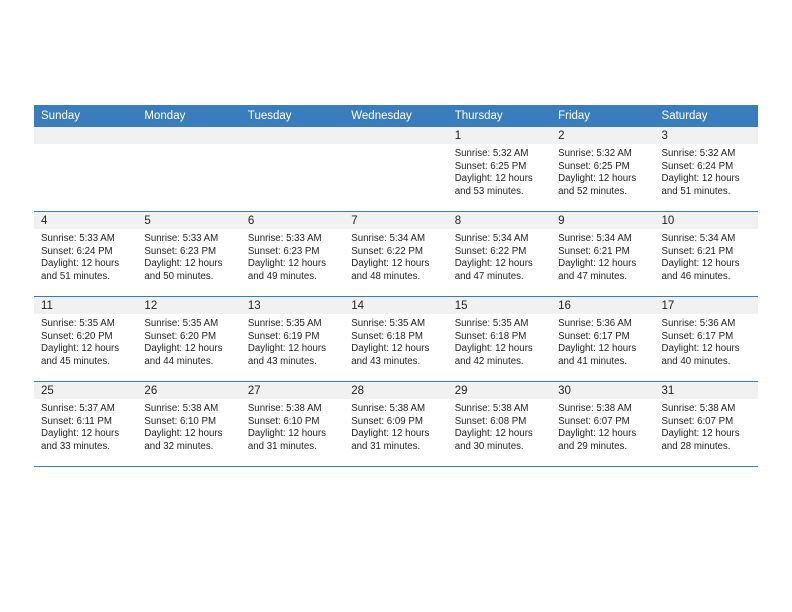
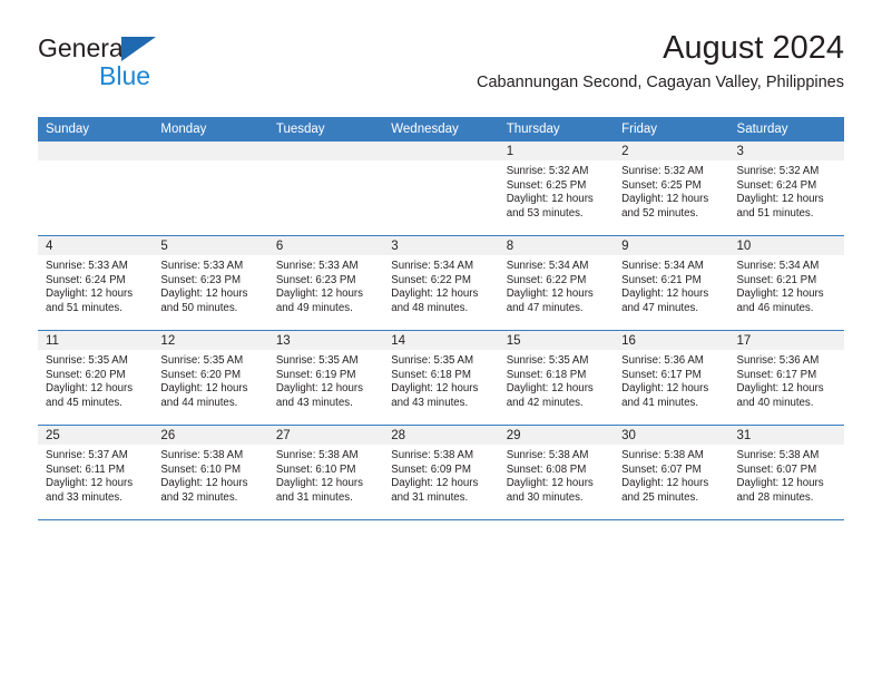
+ General
+ Blue
+ August 2024
+ Cabannungan Second, Cagayan Valley, Philippines
  Sunday	Monday	Tuesday	Wednesday	Thursday	Friday	Saturday
  				1Sunrise: 5:32 AMSunset: 6:25 PMDaylight: 12 hours and 53 minutes.	2Sunrise: 5:32 AMSunset: 6:25 PMDaylight: 12 hours and 52 minutes.	3Sunrise: 5:32 AMSunset: 6:24 PMDaylight: 12 hours and 51 minutes.
- 4Sunrise: 5:33 AMSunset: 6:24 PMDaylight: 12 hours and 51 minutes.	5Sunrise: 5:33 AMSunset: 6:23 PMDaylight: 12 hours and 50 minutes.	6Sunrise: 5:33 AMSunset: 6:23 PMDaylight: 12 hours and 49 minutes.	7Sunrise: 5:34 AMSunset: 6:22 PMDaylight: 12 hours and 48 minutes.	8Sunrise: 5:34 AMSunset: 6:22 PMDaylight: 12 hours and 47 minutes.	9Sunrise: 5:34 AMSunset: 6:21 PMDaylight: 12 hours and 47 minutes.	10Sunrise: 5:34 AMSunset: 6:21 PMDaylight: 12 hours and 46 minutes.
+ 4Sunrise: 5:33 AMSunset: 6:24 PMDaylight: 12 hours and 51 minutes.	5Sunrise: 5:33 AMSunset: 6:23 PMDaylight: 12 hours and 50 minutes.	6Sunrise: 5:33 AMSunset: 6:23 PMDaylight: 12 hours and 49 minutes.	3Sunrise: 5:34 AMSunset: 6:22 PMDaylight: 12 hours and 48 minutes.	8Sunrise: 5:34 AMSunset: 6:22 PMDaylight: 12 hours and 47 minutes.	9Sunrise: 5:34 AMSunset: 6:21 PMDaylight: 12 hours and 47 minutes.	10Sunrise: 5:34 AMSunset: 6:21 PMDaylight: 12 hours and 46 minutes.
  11Sunrise: 5:35 AMSunset: 6:20 PMDaylight: 12 hours and 45 minutes.	12Sunrise: 5:35 AMSunset: 6:20 PMDaylight: 12 hours and 44 minutes.	13Sunrise: 5:35 AMSunset: 6:19 PMDaylight: 12 hours and 43 minutes.	14Sunrise: 5:35 AMSunset: 6:18 PMDaylight: 12 hours and 43 minutes.	15Sunrise: 5:35 AMSunset: 6:18 PMDaylight: 12 hours and 42 minutes.	16Sunrise: 5:36 AMSunset: 6:17 PMDaylight: 12 hours and 41 minutes.	17Sunrise: 5:36 AMSunset: 6:17 PMDaylight: 12 hours and 40 minutes.
- 25Sunrise: 5:37 AMSunset: 6:11 PMDaylight: 12 hours and 33 minutes.	26Sunrise: 5:38 AMSunset: 6:10 PMDaylight: 12 hours and 32 minutes.	27Sunrise: 5:38 AMSunset: 6:10 PMDaylight: 12 hours and 31 minutes.	28Sunrise: 5:38 AMSunset: 6:09 PMDaylight: 12 hours and 31 minutes.	29Sunrise: 5:38 AMSunset: 6:08 PMDaylight: 12 hours and 30 minutes.	30Sunrise: 5:38 AMSunset: 6:07 PMDaylight: 12 hours and 29 minutes.	31Sunrise: 5:38 AMSunset: 6:07 PMDaylight: 12 hours and 28 minutes.
+ 25Sunrise: 5:37 AMSunset: 6:11 PMDaylight: 12 hours and 33 minutes.	26Sunrise: 5:38 AMSunset: 6:10 PMDaylight: 12 hours and 32 minutes.	27Sunrise: 5:38 AMSunset: 6:10 PMDaylight: 12 hours and 31 minutes.	28Sunrise: 5:38 AMSunset: 6:09 PMDaylight: 12 hours and 31 minutes.	29Sunrise: 5:38 AMSunset: 6:08 PMDaylight: 12 hours and 30 minutes.	30Sunrise: 5:38 AMSunset: 6:07 PMDaylight: 12 hours and 25 minutes.	31Sunrise: 5:38 AMSunset: 6:07 PMDaylight: 12 hours and 28 minutes.
